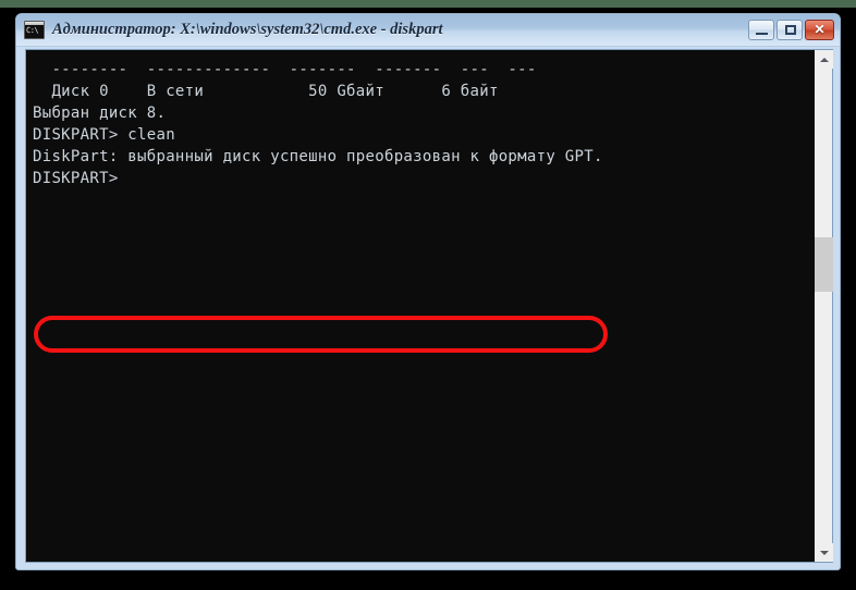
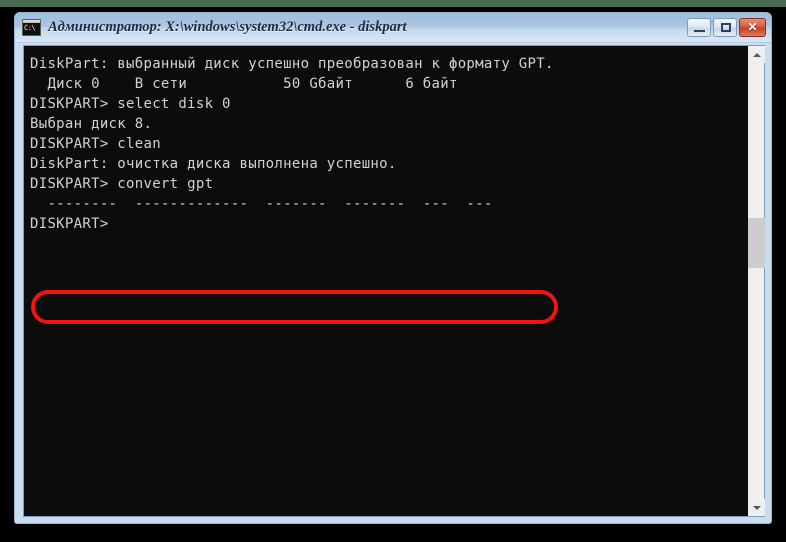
  C:\
  Администратор: X:\windows\system32\cmd.exe - diskpart
  ✕
- -------- ------------- ------- ------- --- ---
+ DiskPart: выбранный диск успешно преобразован к формату GPT.
  Диск 0 В сети 50 Gбайт 6 байт
+ DISKPART> select disk 0
  Выбран диск 8.
  DISKPART> clean
+ DiskPart: очистка диска выполнена успешно.
+ DISKPART> convert gpt
- DiskPart: выбранный диск успешно преобразован к формату GPT.
+ -------- ------------- ------- ------- --- ---
  DISKPART>
